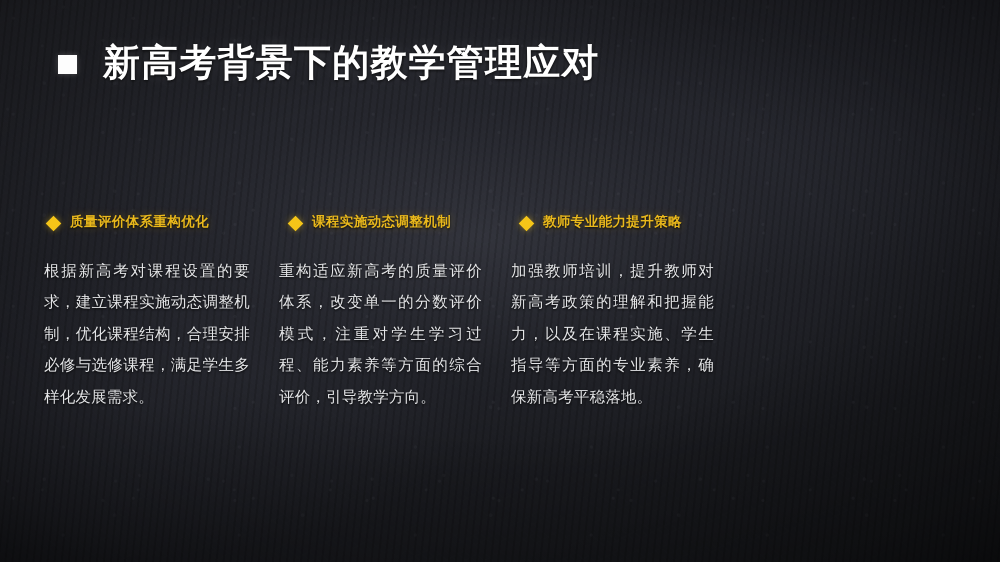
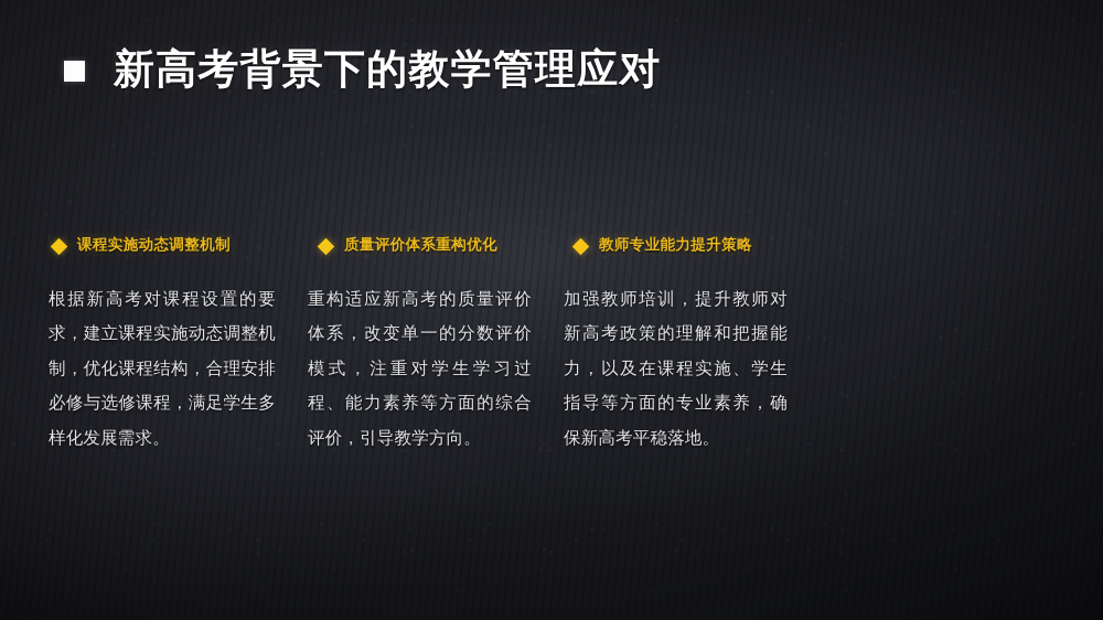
  新高考背景下的教学管理应对
- 质量评价体系重构优化
+ 课程实施动态调整机制
  根据新高考对课程设置的要求，建立课程实施动态调整机制，优化课程结构，合理安排必修与选修课程，满足学生多样化发展需求。
- 课程实施动态调整机制
+ 质量评价体系重构优化
  重构适应新高考的质量评价体系，改变单一的分数评价模式，注重对学生学习过程、能力素养等方面的综合评价，引导教学方向。
  教师专业能力提升策略
  加强教师培训，提升教师对新高考政策的理解和把握能力，以及在课程实施、学生指导等方面的专业素养，确保新高考平稳落地。
